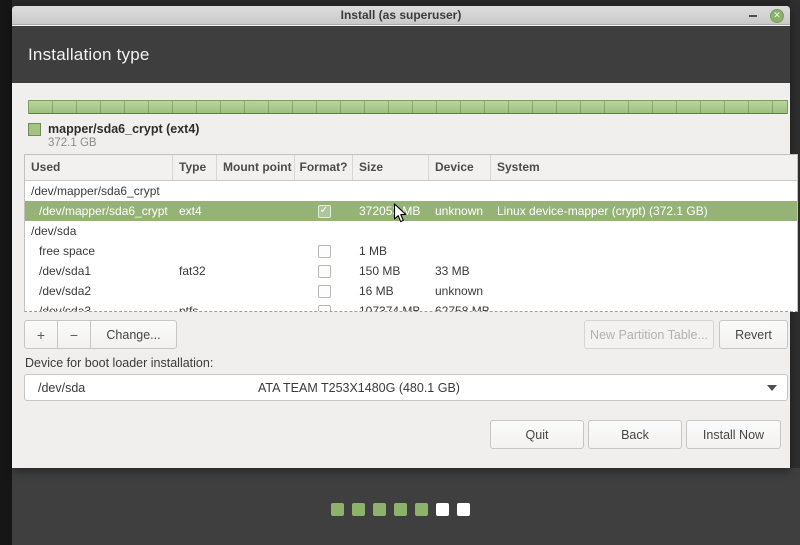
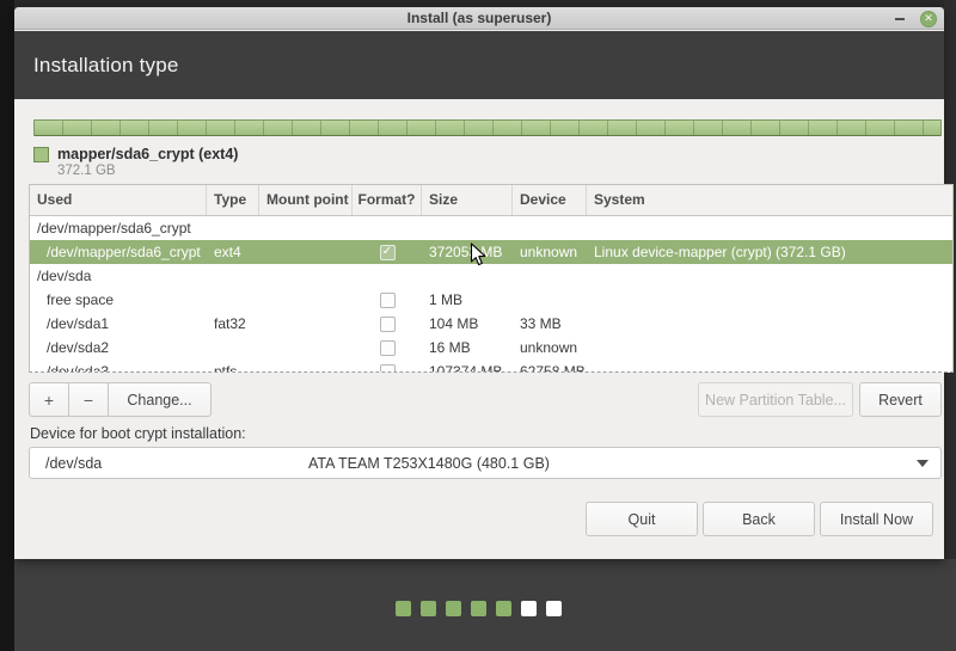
  Install (as superuser)
  ✕
  Installation type
  mapper/sda6_crypt (ext4)
  372.1 GB
  Used
  Type
  Mount point
  Format?
  Size
  Device
  System
  /dev/mapper/sda6_crypt
  /dev/mapper/sda6_crypt
  ext4
  ✓
  37205 MB
  unknown
  Linux device-mapper (crypt) (372.1 GB)
  /dev/sda
  free space
  1 MB
  /dev/sda1
  fat32
- 150 MB
+ 104 MB
  33 MB
  /dev/sda2
  16 MB
  unknown
  +
  −
  Change...
  New Partition Table...
  Revert
- Device for boot loader installation:
+ Device for boot crypt installation:
  /dev/sda
  ATA TEAM T253X1480G (480.1 GB)
  Quit
  Back
  Install Now
